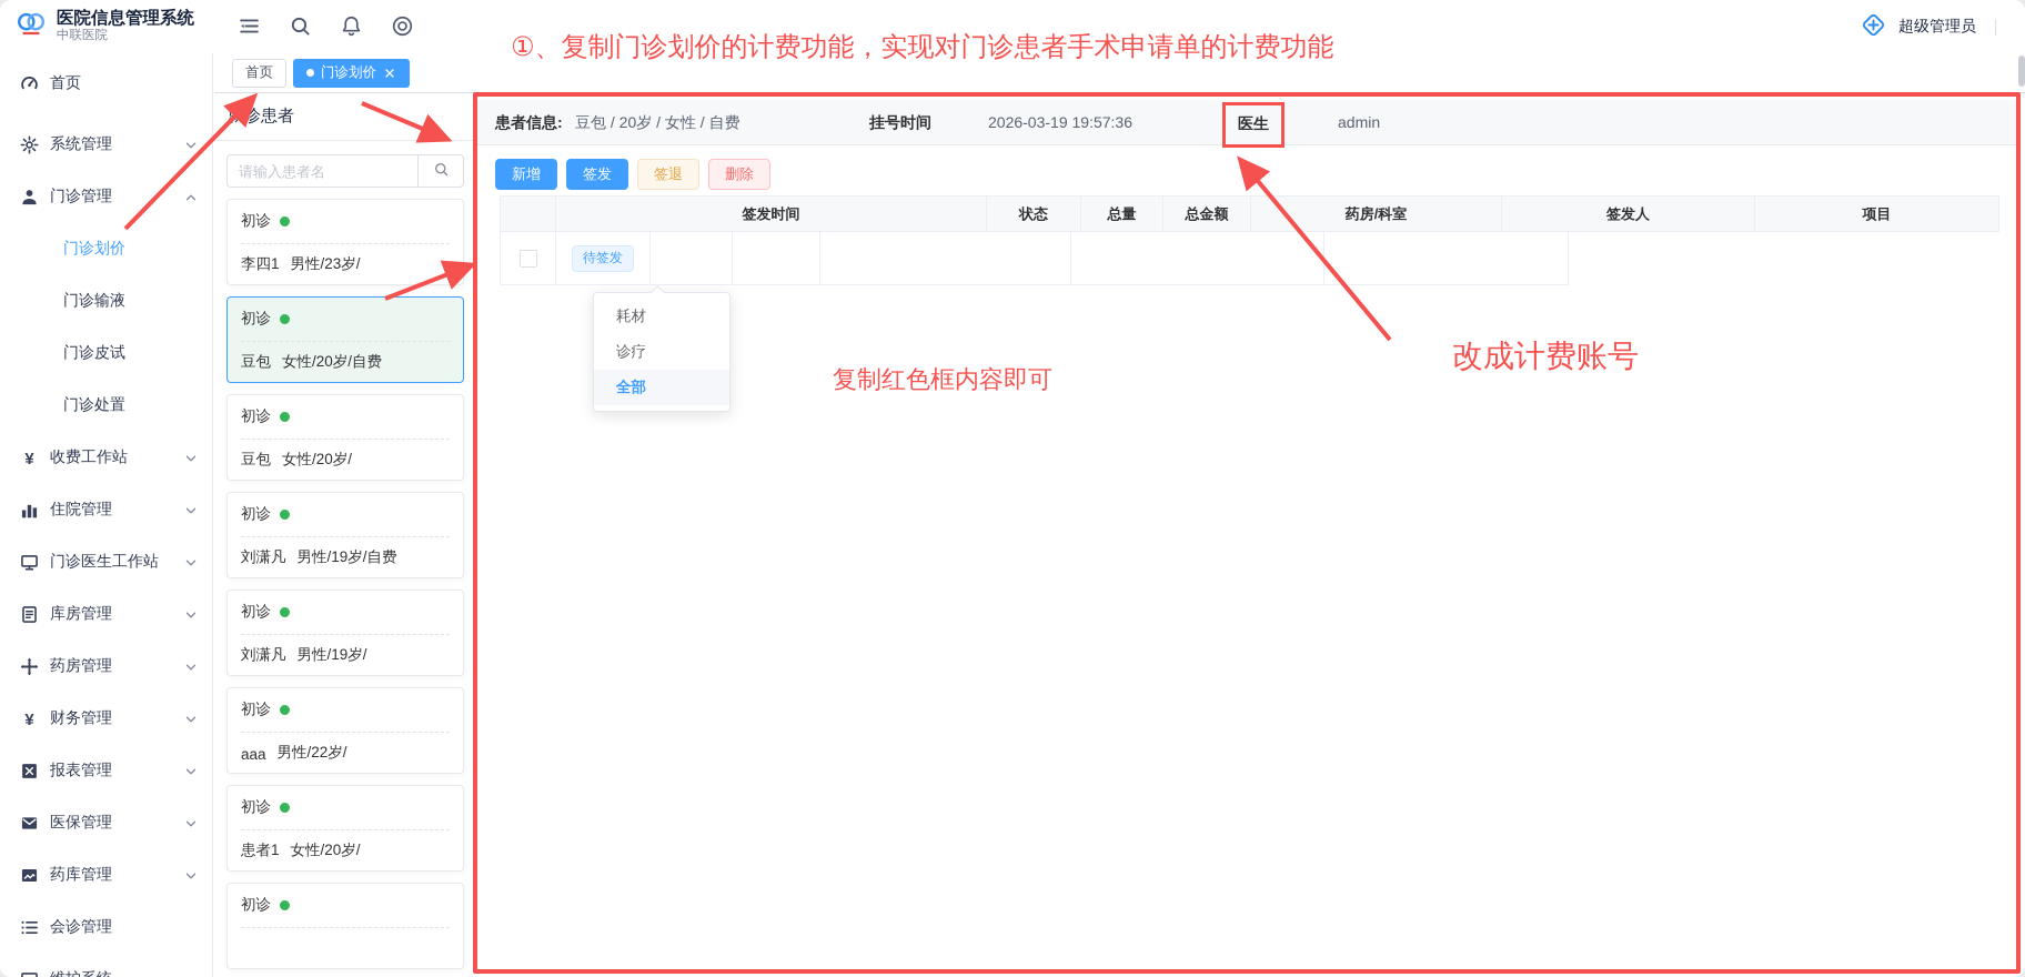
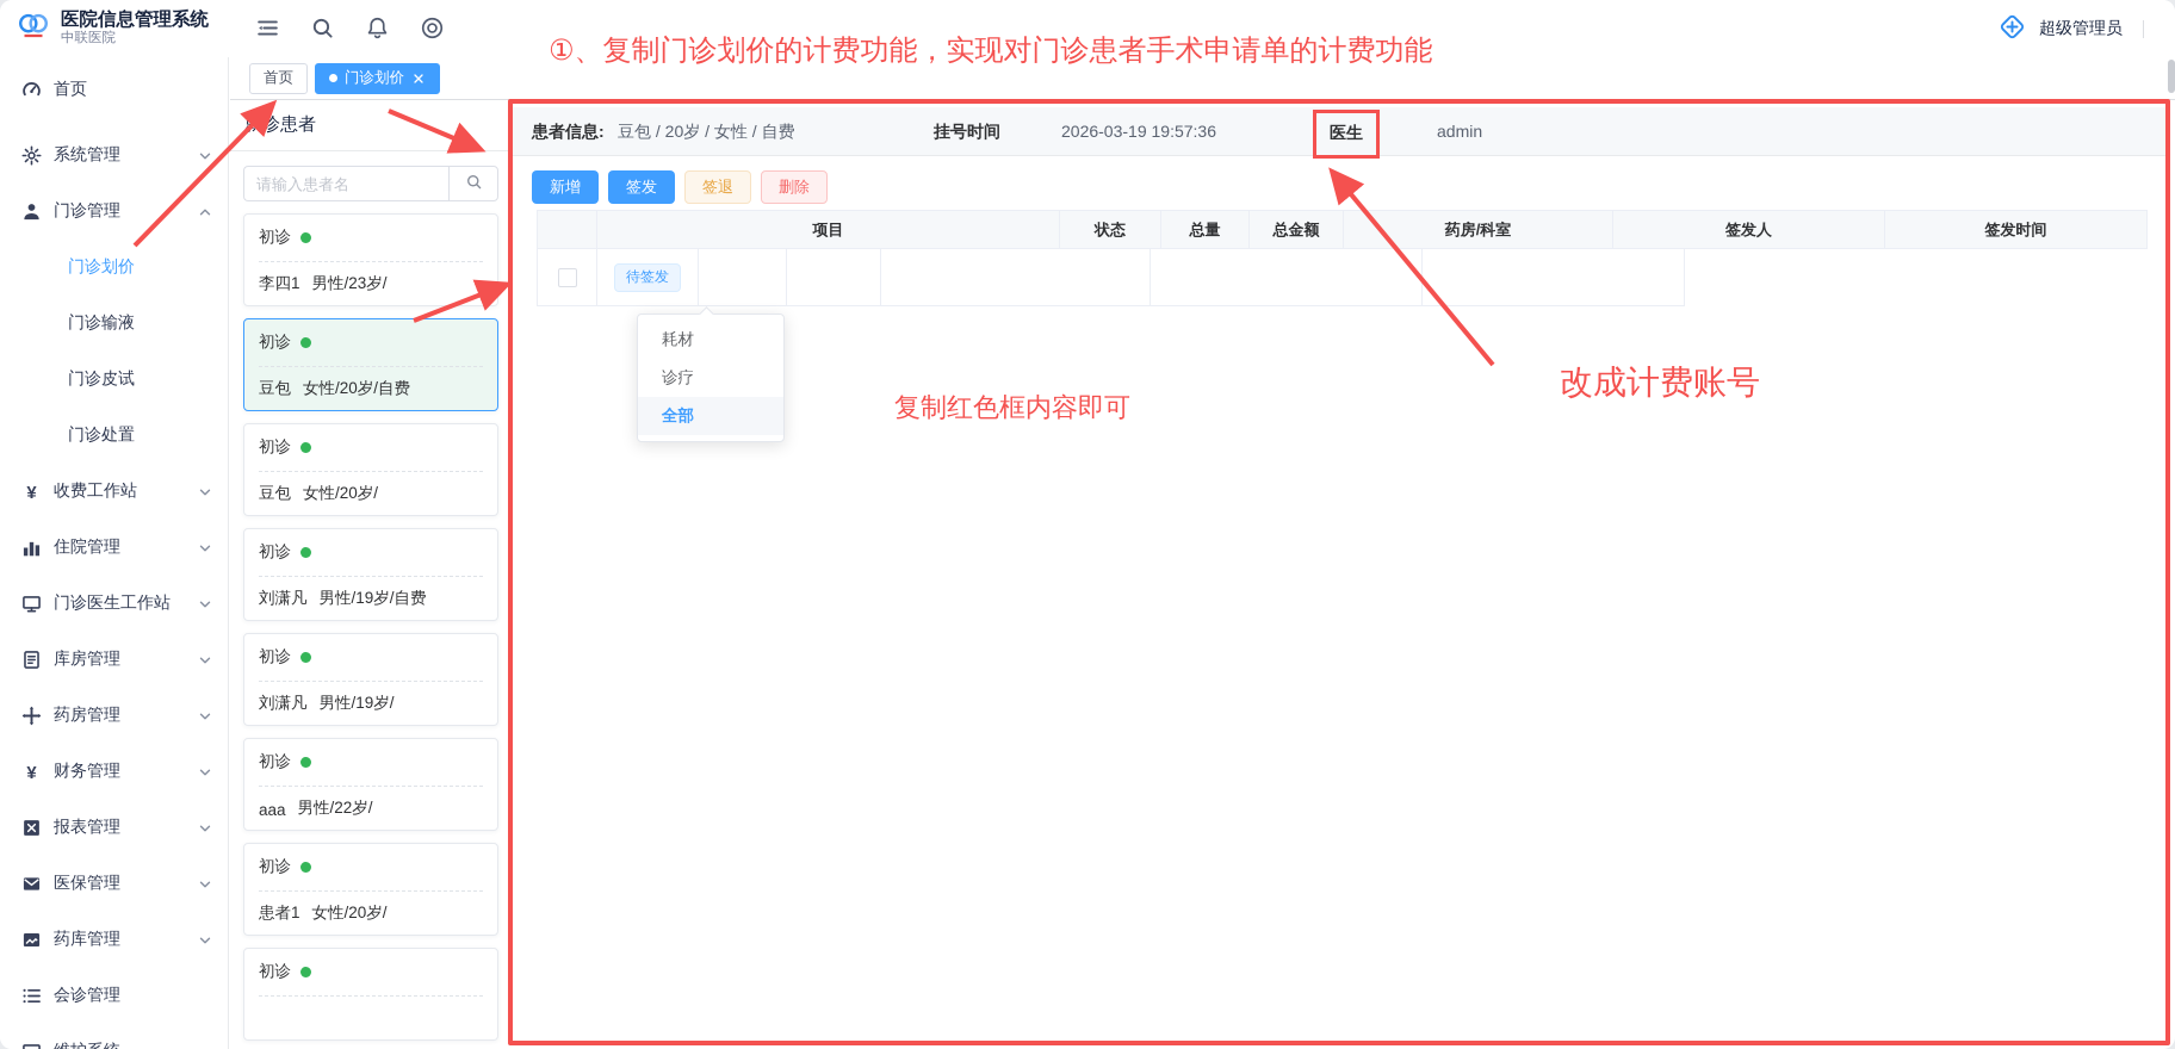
  医院信息管理系统
  中联医院
  超级管理员
  首页
  系统管理
  门诊管理
  门诊划价
  门诊输液
  门诊皮试
  门诊处置
  ¥
  收费工作站
  住院管理
  门诊医生工作站
  库房管理
  药房管理
  ¥
  财务管理
  报表管理
  医保管理
  药库管理
  会诊管理
  首页
  门诊划价
  诊患者
  请输入患者名
  初诊
  李四1
  男性/23岁/
  初诊
  豆包
  女性/20岁/自费
  初诊
  豆包
  女性/20岁/
  初诊
  刘潇凡
  男性/19岁/自费
  初诊
  刘潇凡
  男性/19岁/
  初诊
  aaa
  男性/22岁/
  初诊
  患者1
  女性/20岁/
  初诊
  患者信息:
  豆包 / 20岁 / 女性 / 自费
  挂号时间
  2026-03-19 19:57:36
  医生
  admin
  新增
  签发
  签退
  删除
- 签发时间
+ 项目
  状态
  总量
  总金额
  药房/科室
  签发人
- 项目
+ 签发时间
  待签发
  耗材
  诊疗
  全部
  ①、复制门诊划价的计费功能，实现对门诊患者手术申请单的计费功能
  复制红色框内容即可
  改成计费账号
